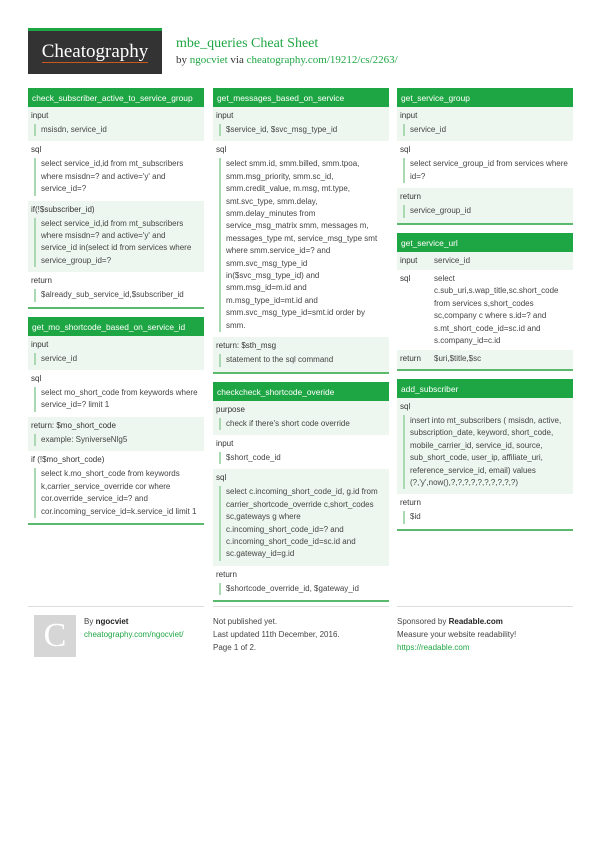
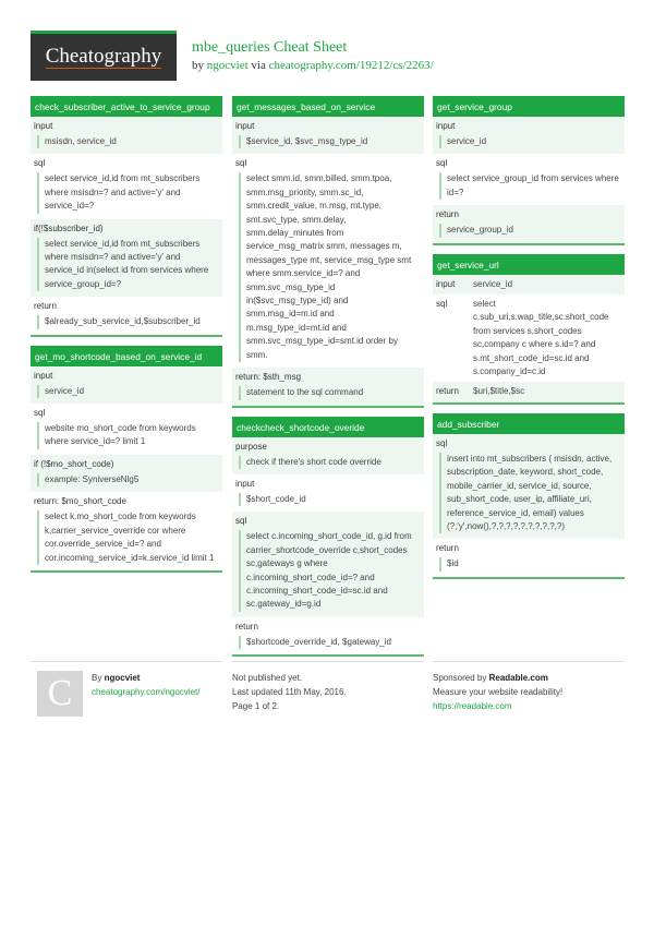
  Cheatography
  mbe_queries Cheat Sheet
  by ngocviet via cheatography.com/19212/cs/2263/
  check_subscriber_active_to_service_group
  input
  msisdn, service_id
  sql
  select service_id,id from mt_subscribers where msisdn=? and active='y' and service_id=?
  if(!$subscriber_id)
  select service_id,id from mt_subscribers where msisdn=? and active='y' and service_id in(select id from services where service_group_id=?
  return
  $already_sub_service_id,$subscriber_id
  get_mo_shortcode_based_on_service_id
  input
  service_id
  sql
- select mo_short_code from keywords where service_id=? limit 1
+ website mo_short_code from keywords where service_id=? limit 1
- return: $mo_short_code
+ if (!$mo_short_code)
  example: SyniverseNlg5
- if (!$mo_short_code)
+ return: $mo_short_code
  select k.mo_short_code from keywords k,carrier_service_override cor where cor.override_service_id=? and cor.incoming_service_id=k.service_id limit 1
  get_messages_based_on_service
  input
  $service_id, $svc_msg_type_id
  sql
  select smm.id, smm.billed, smm.tpoa, smm.msg_priority, smm.sc_id, smm.credit_value, m.msg, mt.type, smt.svc_type, smm.delay, smm.delay_minutes from service_msg_matrix smm, messages m, messages_type mt, service_msg_type smt where smm.service_id=? and smm.svc_msg_type_id in($svc_msg_type_id) and smm.msg_id=m.id and m.msg_type_id=mt.id and smm.svc_msg_type_id=smt.id order by smm.
  return: $sth_msg
  statement to the sql command
  checkcheck_shortcode_overide
  purpose
  check if there's short code override
  input
  $short_code_id
  sql
  select c.incoming_short_code_id, g.id from carrier_shortcode_override c,short_codes sc,gateways g where c.incoming_short_code_id=? and c.incoming_short_code_id=sc.id and sc.gateway_id=g.id
  return
  $shortcode_override_id, $gateway_id
  get_service_group
  input
  service_id
  sql
  select service_group_id from services where id=?
  return
  service_group_id
  get_service_url
  input
  service_id
  sql
  select c.sub_uri,s.wap_title,sc.short_code from services s,short_codes sc,company c where s.id=? and s.mt_short_code_id=sc.id and s.company_id=c.id
  return
  $uri,$title,$sc
  add_subscriber
  sql
  insert into mt_subscribers ( msisdn, active, subscription_date, keyword, short_code, mobile_carrier_id, service_id, source, sub_short_code, user_ip, affiliate_uri, reference_service_id, email) values (?,'y',now(),?,?,?,?,?,?,?,?,?,?)
  return
  $id
  C
  By ngocviet
  cheatography.com/ngocviet/
  Not published yet.
- Last updated 11th December, 2016.
+ Last updated 11th May, 2016.
  Page 1 of 2.
  Sponsored by Readable.com
  Measure your website readability!
  https://readable.com
